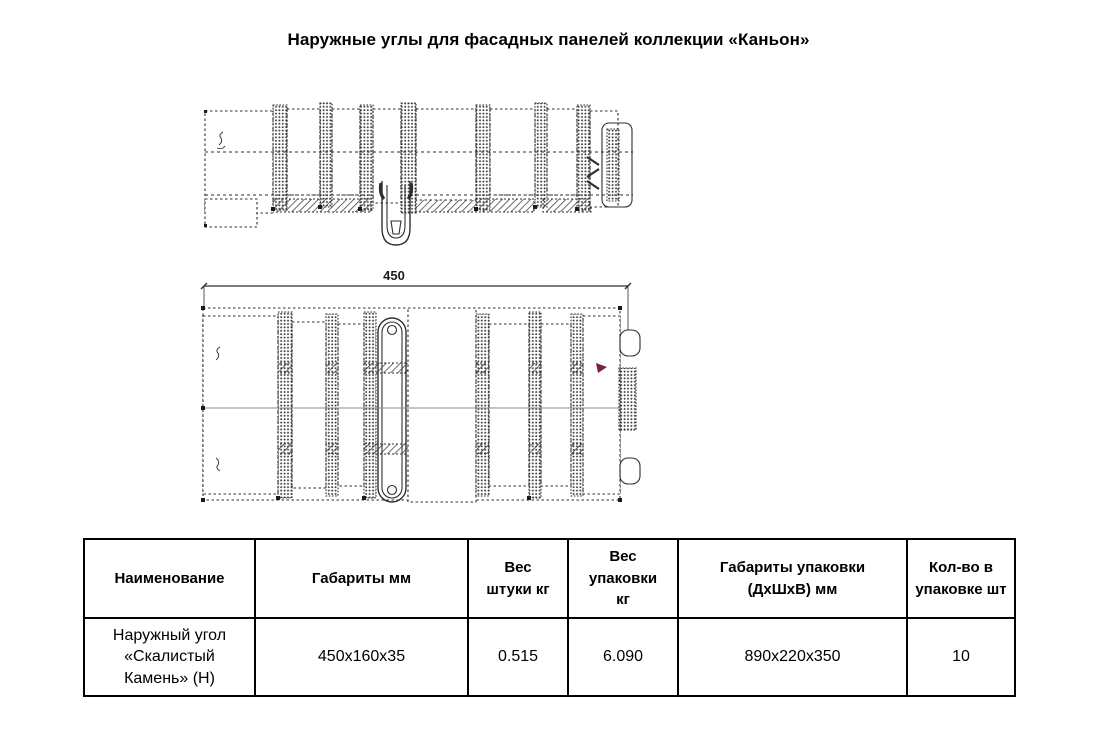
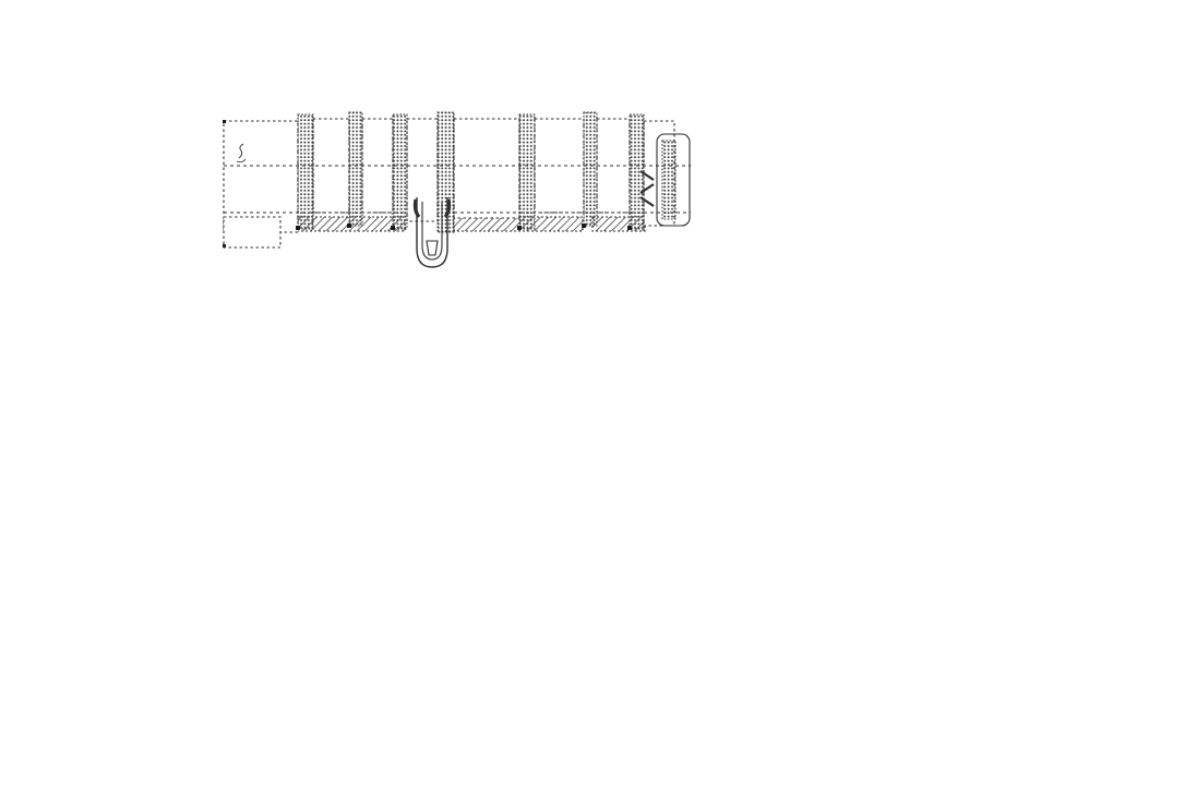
- Наружные углы для фасадных панелей коллекции «Каньон»
- 450
- Наименование	Габариты мм	Вес штуки кг	Вес упаковки кг	Габариты упаковки (ДхШхВ) мм	Кол-во в упаковке шт
- Наружный угол «Скалистый Камень» (Н)	450х160х35	0.515	6.090	890х220х350	10
